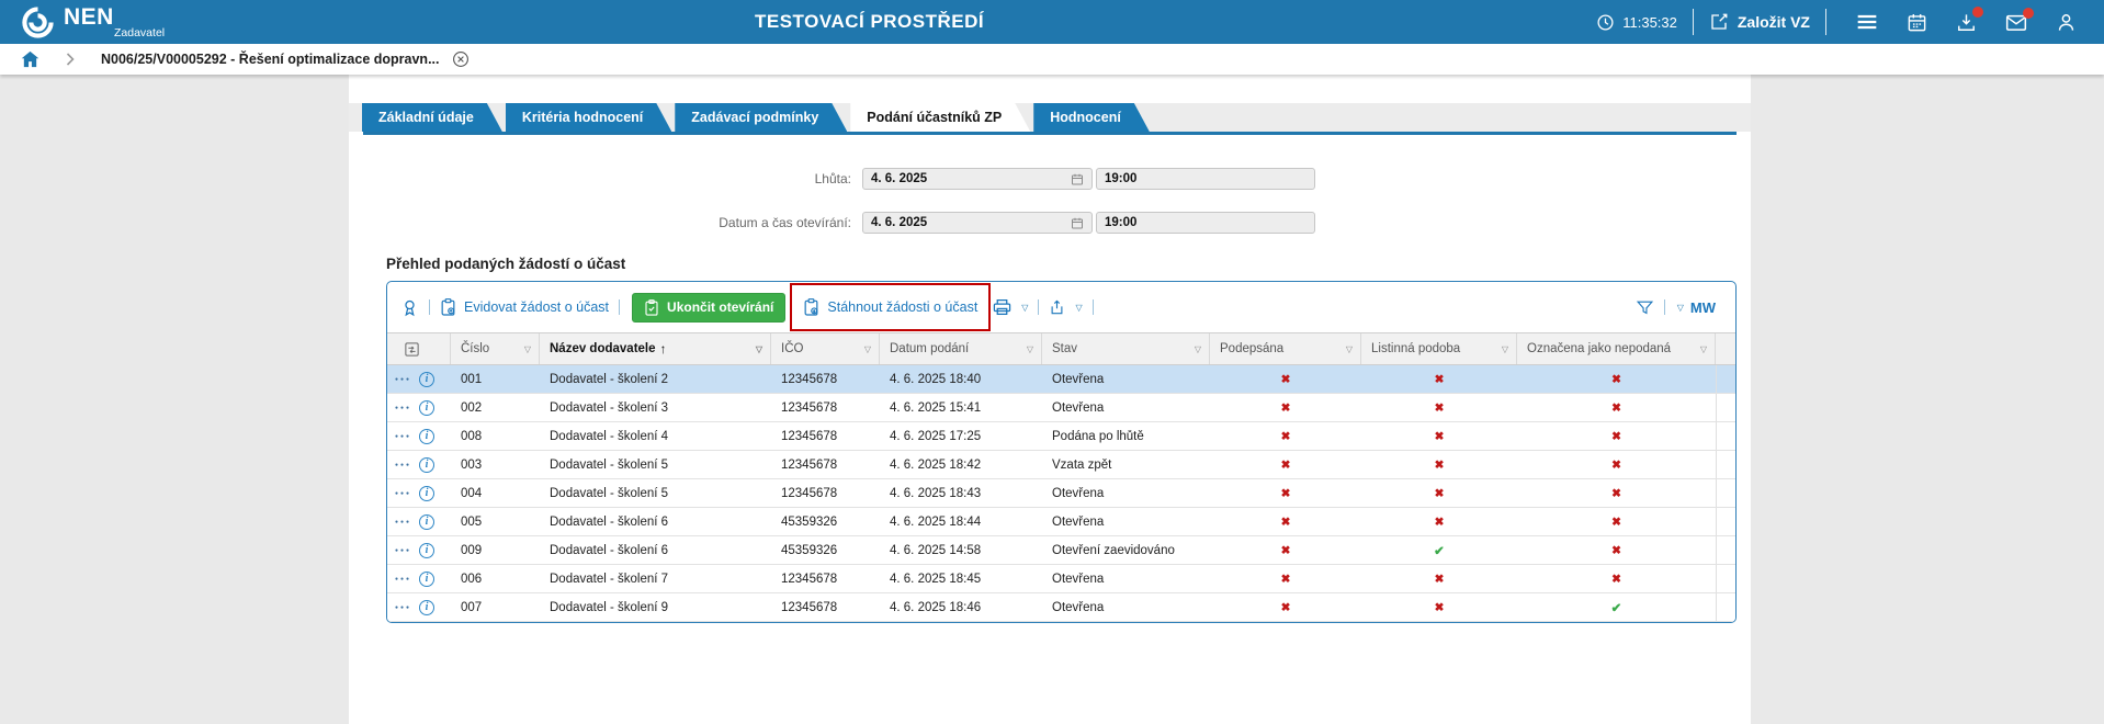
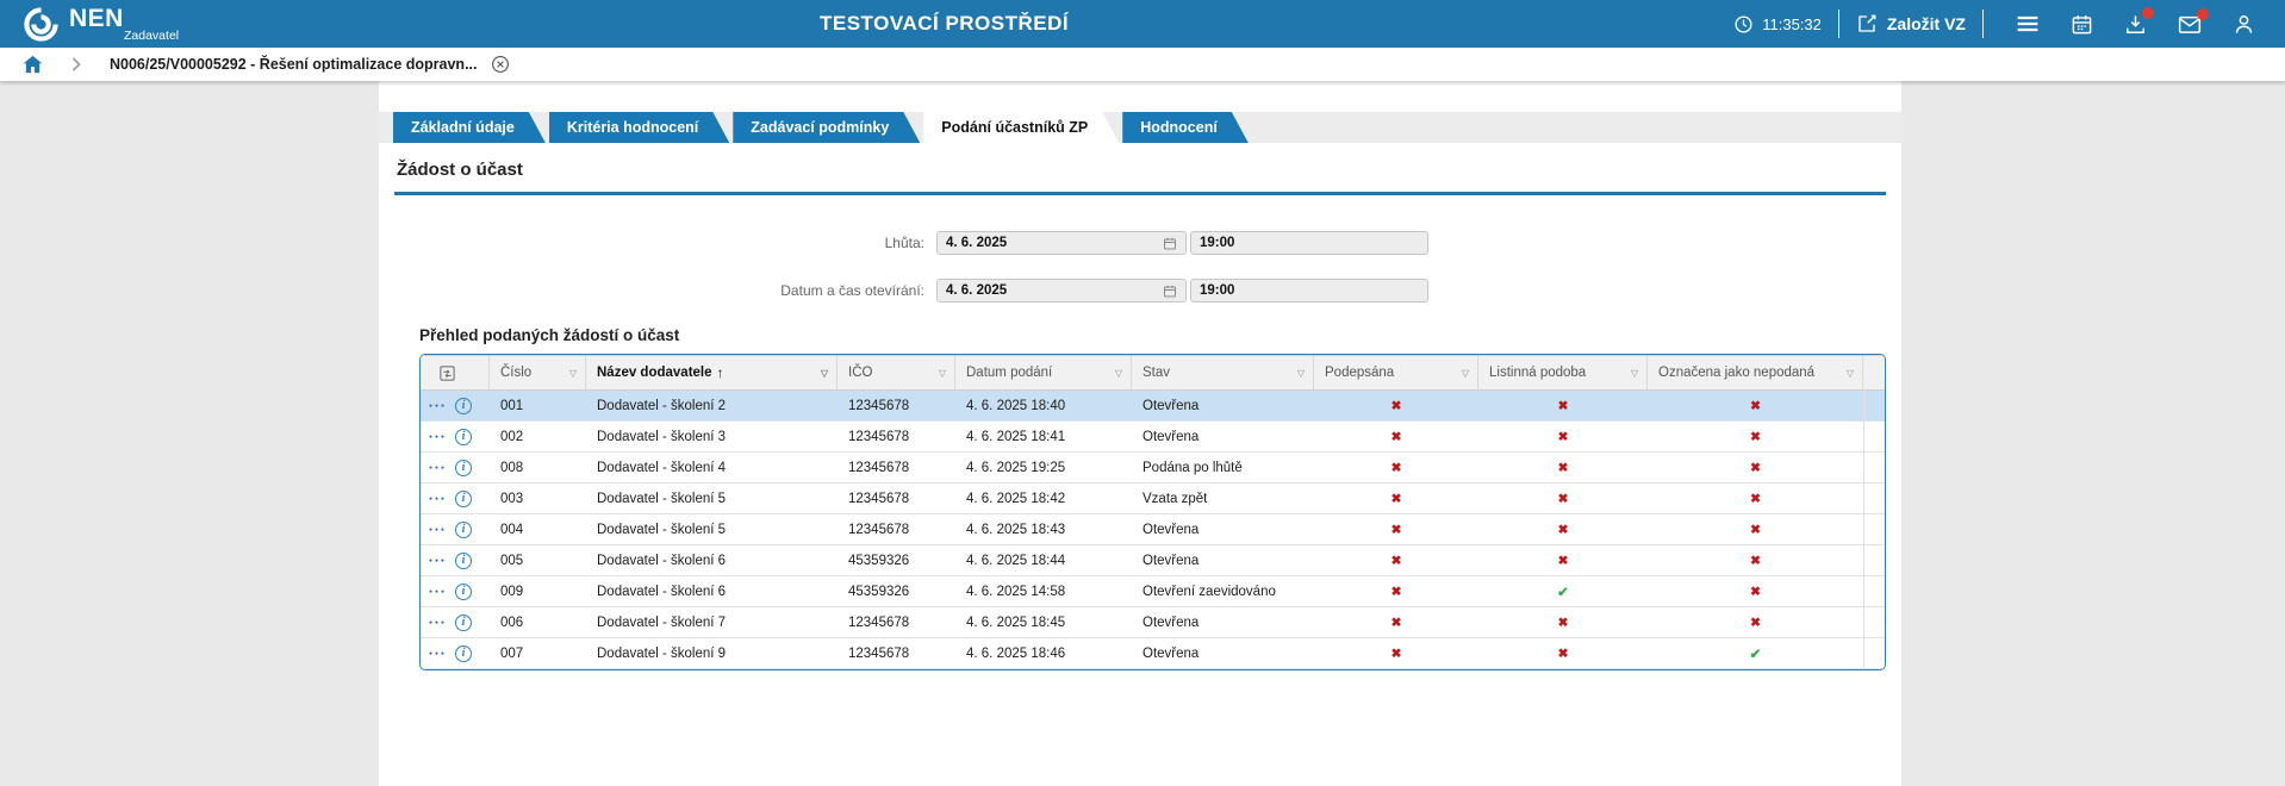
  NEN
  Zadavatel
  TESTOVACÍ PROSTŘEDÍ
  11:35:32
  Založit VZ
  N006/25/V00005292 - Řešení optimalizace dopravn...
  Základní údaje
  Kritéria hodnocení
  Zadávací podmínky
  Podání účastníků ZP
  Hodnocení
+ Žádost o účast
  Lhůta:
  4. 6. 2025
  19:00
  Datum a čas otevírání:
  4. 6. 2025
  19:00
  Přehled podaných žádostí o účast
- Evidovat žádost o účast
- Ukončit otevírání
- Stáhnout žádosti o účast
- MW
  Číslo
  Název dodavatele
  IČO
  Datum podání
  Stav
  Podepsána
  Listinná podoba
  Označena jako nepodaná
  001
  Dodavatel - školení 2
  12345678
  4. 6. 2025 18:40
  Otevřena
  002
  Dodavatel - školení 3
  12345678
- 4. 6. 2025 15:41
+ 4. 6. 2025 18:41
  Otevřena
  008
  Dodavatel - školení 4
  12345678
- 4. 6. 2025 17:25
+ 4. 6. 2025 19:25
  Podána po lhůtě
  003
  Dodavatel - školení 5
  12345678
  4. 6. 2025 18:42
  Vzata zpět
  004
  Dodavatel - školení 5
  12345678
  4. 6. 2025 18:43
  Otevřena
  005
  Dodavatel - školení 6
  45359326
  4. 6. 2025 18:44
  Otevřena
  009
  Dodavatel - školení 6
  45359326
  4. 6. 2025 14:58
  Otevření zaevidováno
  006
  Dodavatel - školení 7
  12345678
  4. 6. 2025 18:45
  Otevřena
  007
  Dodavatel - školení 9
  12345678
  4. 6. 2025 18:46
  Otevřena
